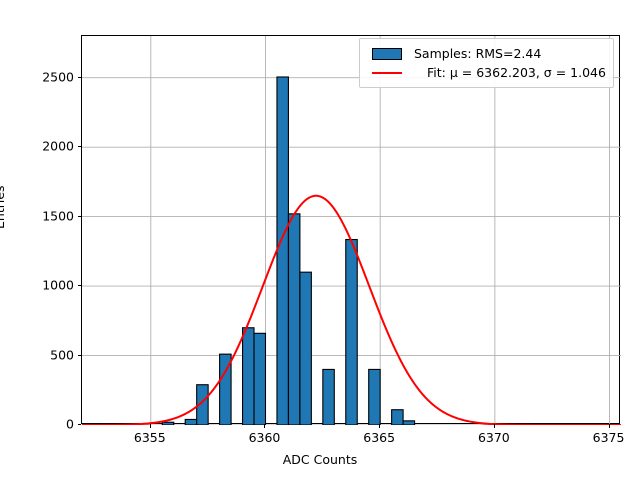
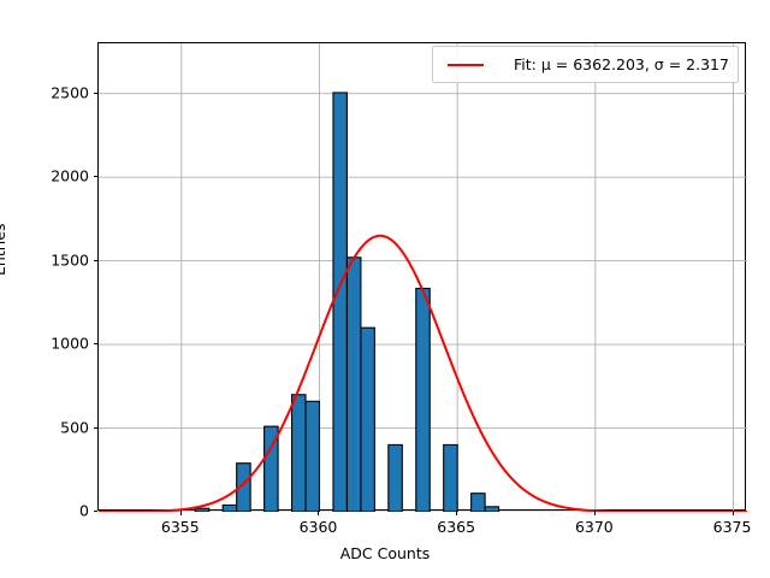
  0
  500
  1000
  1500
  2000
  2500
  6355
  6360
  6365
  6370
  6375
  ADC Counts
- Samples: RMS=2.44
- Fit: μ = 6362.203, σ = 1.046
+ Fit: μ = 6362.203, σ = 2.317
